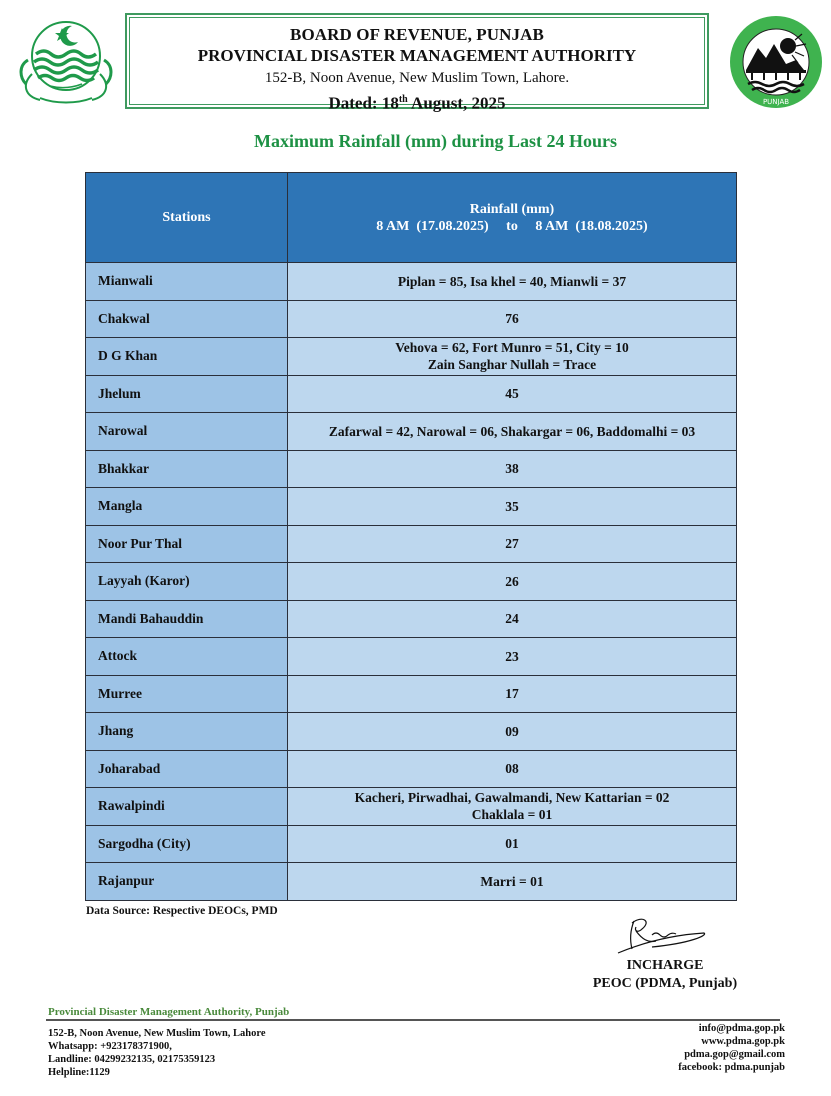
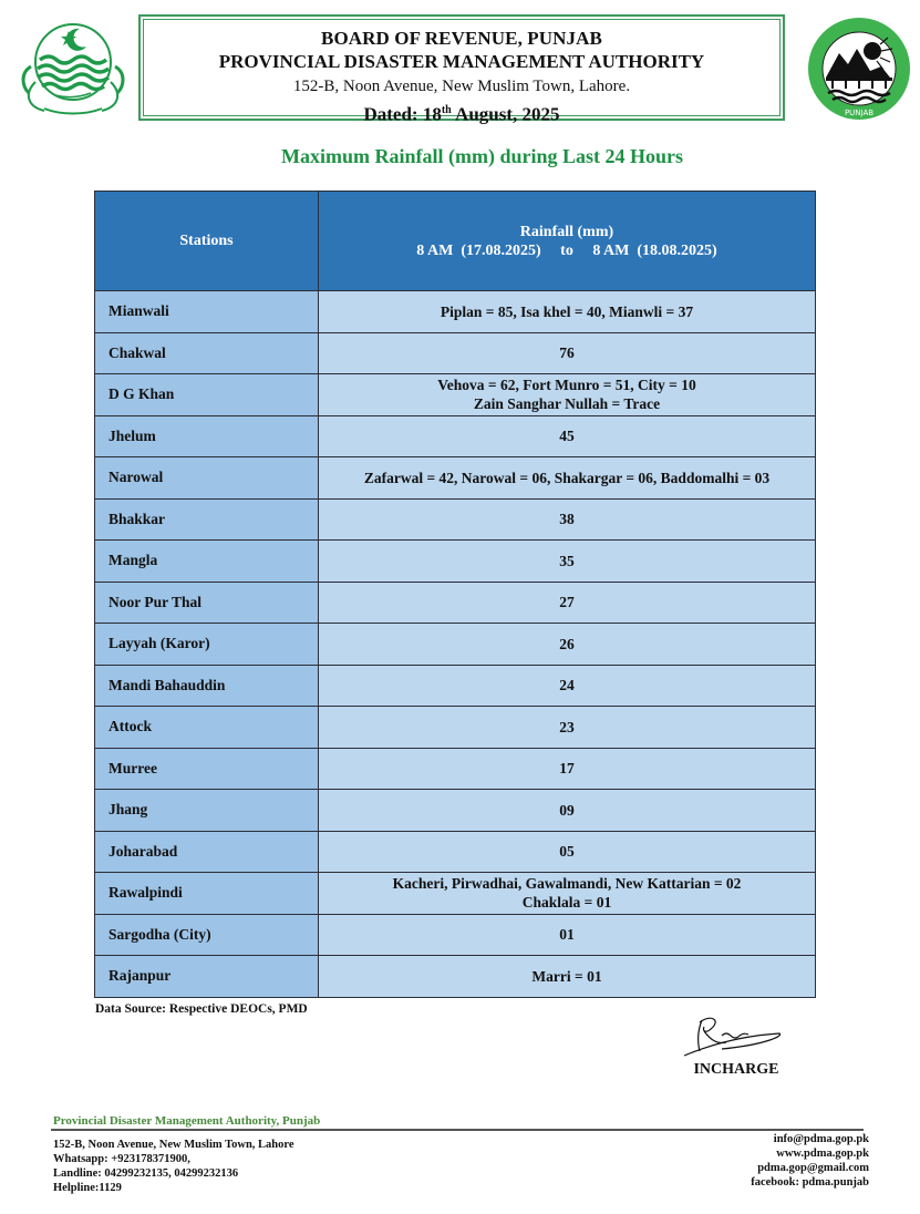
  BOARD OF REVENUE, PUNJAB
  PROVINCIAL DISASTER MANAGEMENT AUTHORITY
  152-B, Noon Avenue, New Muslim Town, Lahore.
  Dated: 18th August, 2025
  PUNJAB
  Maximum Rainfall (mm) during Last 24 Hours
  Stations	Rainfall (mm) 8 AM (17.08.2025) to 8 AM (18.08.2025)
  Mianwali	Piplan = 85, Isa khel = 40, Mianwli = 37
  Chakwal	76
  D G Khan	Vehova = 62, Fort Munro = 51, City = 10Zain Sanghar Nullah = Trace
  Jhelum	45
  Narowal	Zafarwal = 42, Narowal = 06, Shakargar = 06, Baddomalhi = 03
  Bhakkar	38
  Mangla	35
  Noor Pur Thal	27
  Layyah (Karor)	26
  Mandi Bahauddin	24
  Attock	23
  Murree	17
  Jhang	09
- Joharabad	08
+ Joharabad	05
  Rawalpindi	Kacheri, Pirwadhai, Gawalmandi, New Kattarian = 02Chaklala = 01
  Sargodha (City)	01
  Rajanpur	Marri = 01
  Data Source: Respective DEOCs, PMD
  INCHARGE
- PEOC (PDMA, Punjab)
  Provincial Disaster Management Authority, Punjab
  152-B, Noon Avenue, New Muslim Town, Lahore
  Whatsapp: +923178371900,
- Landline: 04299232135, 02175359123
+ Landline: 04299232135, 04299232136
  Helpline:1129
  info@pdma.gop.pk
  www.pdma.gop.pk
  pdma.gop@gmail.com
  facebook: pdma.punjab
